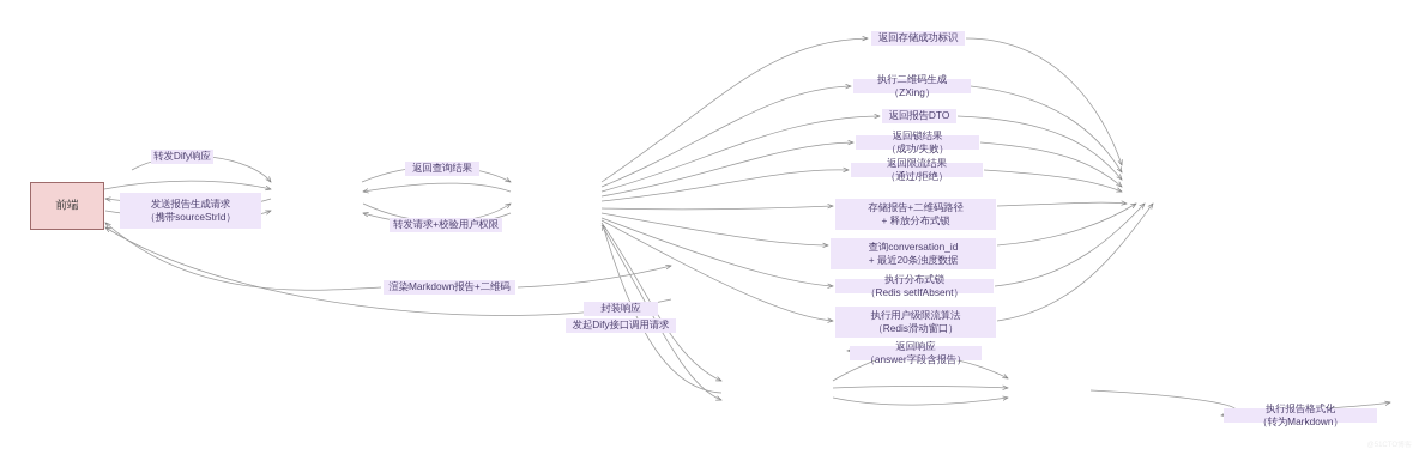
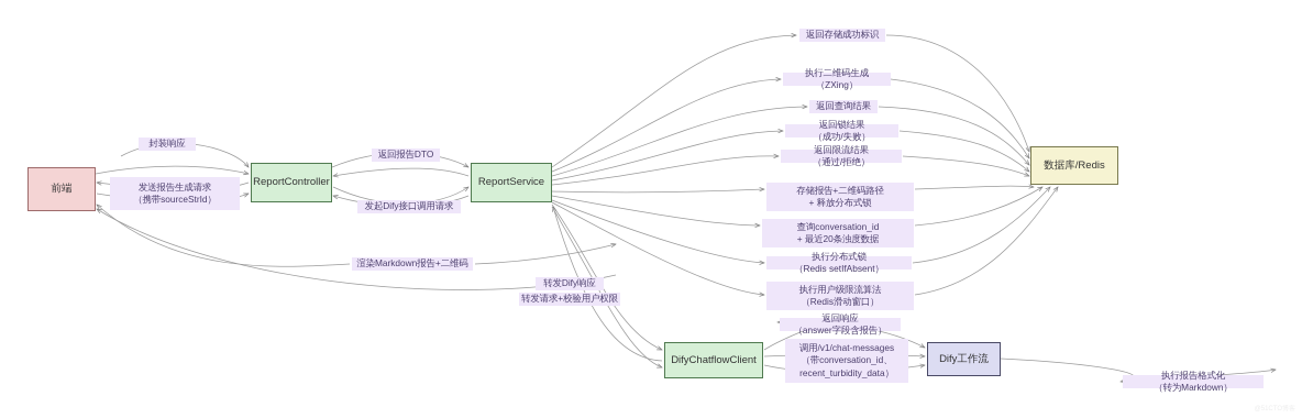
  前端
+ ReportController
+ ReportService
+ 数据库/Redis
+ DifyChatflowClient
+ Dify工作流
- 转发Dify响应
+ 封装响应
  发送报告生成请求
  （携带sourceStrId）
- 返回查询结果
+ 返回报告DTO
- 转发请求+校验用户权限
+ 发起Dify接口调用请求
  渲染Markdown报告+二维码
- 封装响应
+ 转发Dify响应
- 发起Dify接口调用请求
+ 转发请求+校验用户权限
  返回存储成功标识
  执行二维码生成
  （ZXing）
- 返回报告DTO
+ 返回查询结果
  返回锁结果
  （成功/失败）
  返回限流结果
  （通过/拒绝）
  存储报告+二维码路径
  + 释放分布式锁
  查询conversation_id
  + 最近20条浊度数据
  执行分布式锁
  （Redis setIfAbsent）
  执行用户级限流算法
  （Redis滑动窗口）
  返回响应
  （answer字段含报告）
+ 调用/v1/chat-messages
+ （带conversation_id、
+ recent_turbidity_data）
  执行报告格式化
  （转为Markdown）
